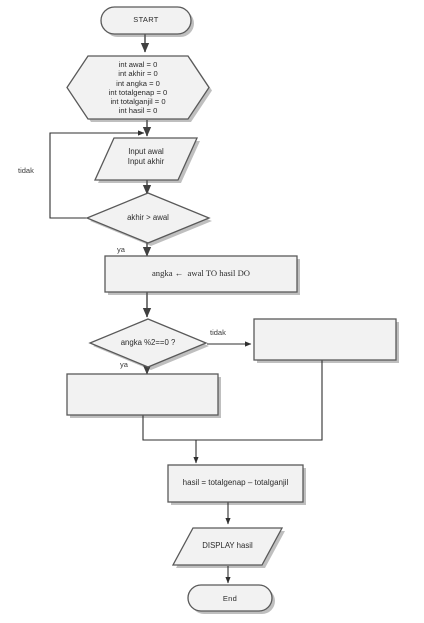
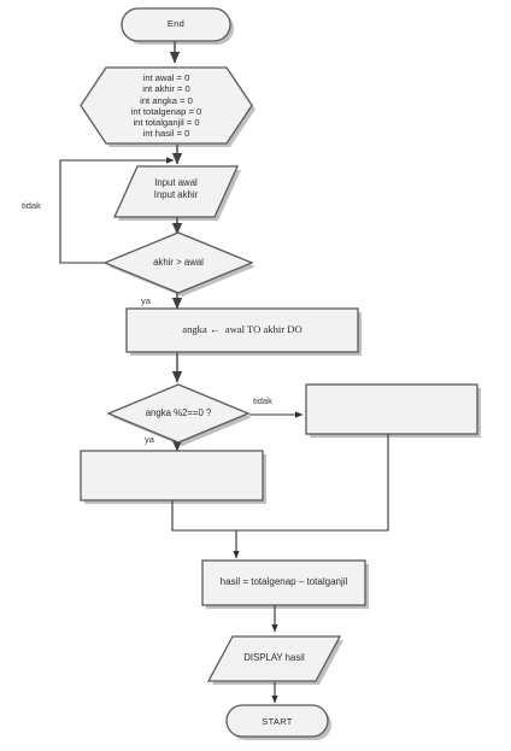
- START
+ End
  int awal = 0
  int akhir = 0
  int angka = 0
  int totalgenap = 0
  int totalganjil = 0
  int hasil = 0
  Input awal
  Input akhir
  akhir > awal
- angka ← awal TO hasil DO
+ angka ← awal TO akhir DO
  angka %2==0 ?
  hasil = totalgenap – totalganjil
  DISPLAY hasil
- End
+ START
  tidak
  ya
  tidak
  ya
